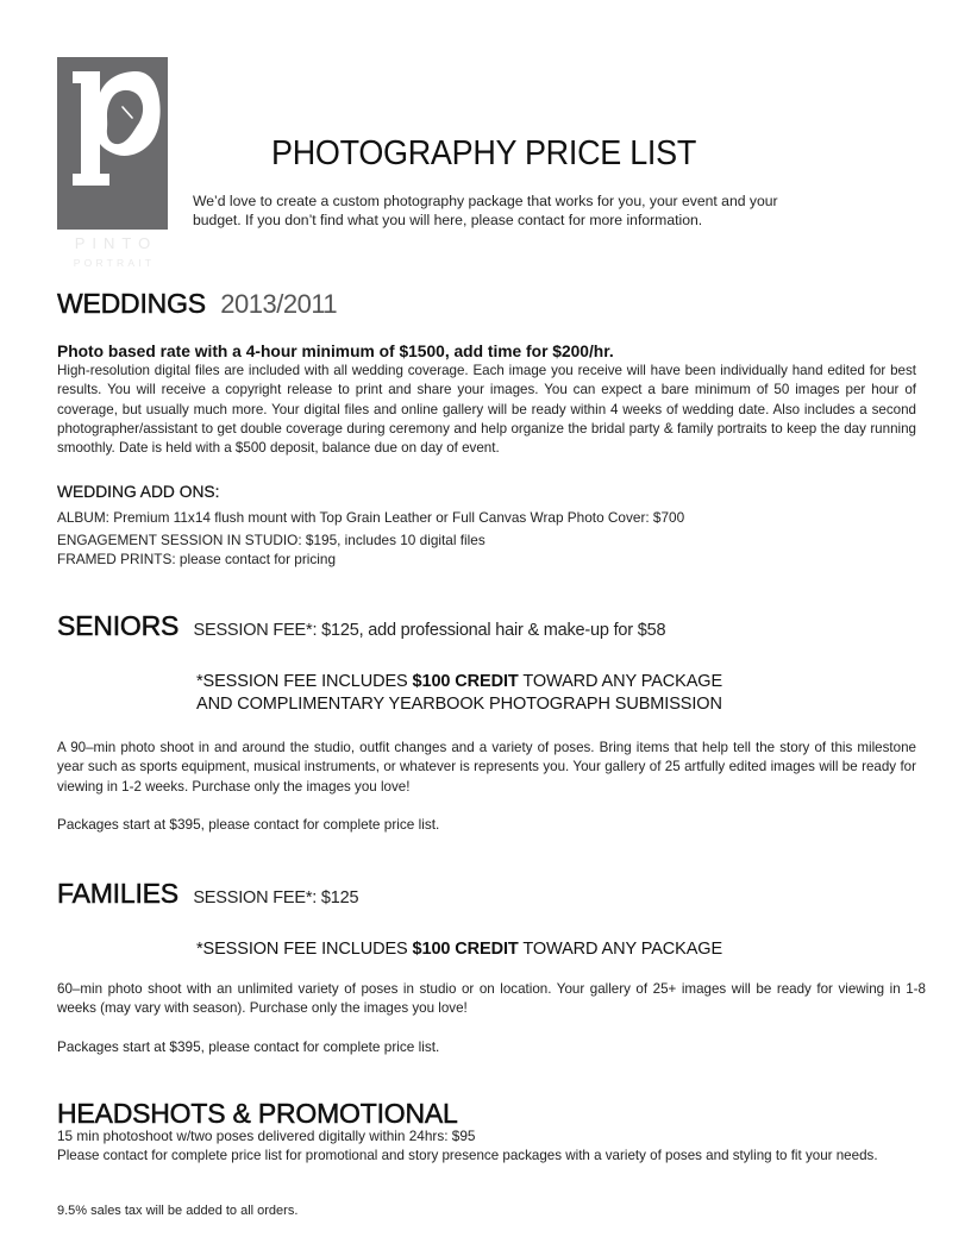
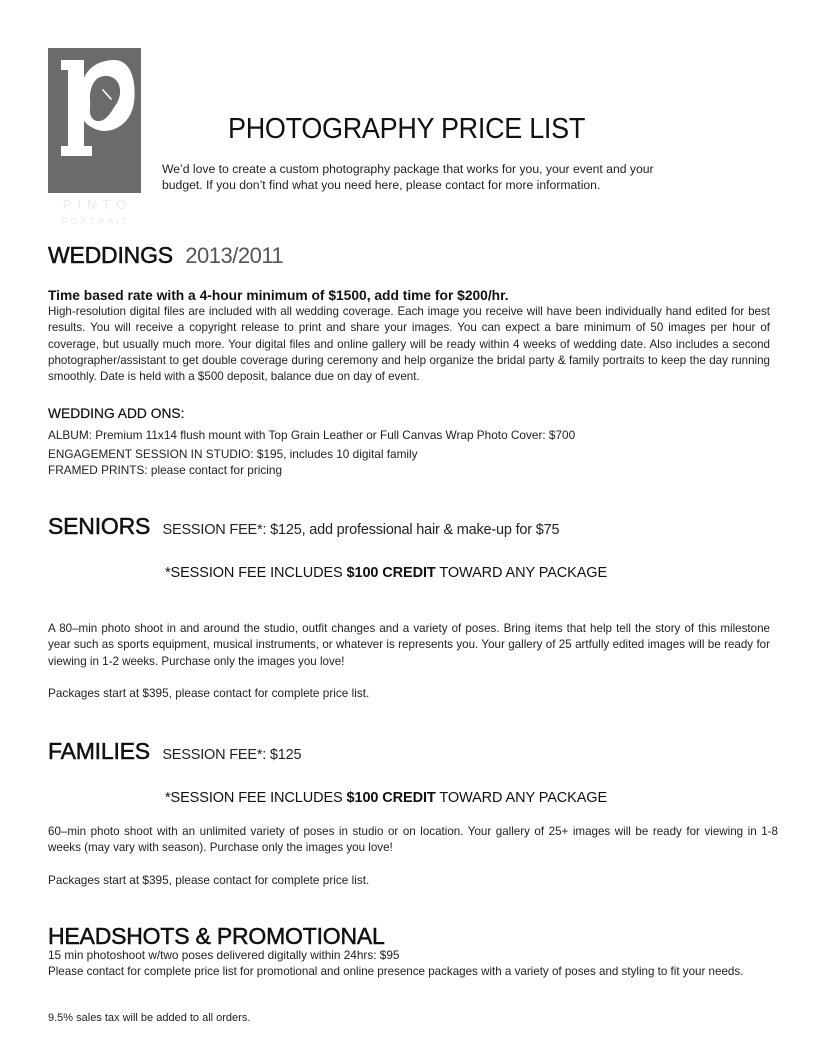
  PHOTOGRAPHY PRICE LIST
  We’d love to create a custom photography package that works for you, your event and your
- budget. If you don’t find what you will here, please contact for more information.
+ budget. If you don’t find what you need here, please contact for more information.
  WEDDINGS 2013/2011
- Photo based rate with a 4-hour minimum of $1500, add time for $200/hr.
+ Time based rate with a 4-hour minimum of $1500, add time for $200/hr.
  High-resolution digital files are included with all wedding coverage. Each image you receive will have been individually hand edited for best results. You will receive a copyright release to print and share your images. You can expect a bare minimum of 50 images per hour of coverage, but usually much more. Your digital files and online gallery will be ready within 4 weeks of wedding date. Also includes a second photographer/assistant to get double coverage during ceremony and help organize the bridal party & family portraits to keep the day running smoothly. Date is held with a $500 deposit, balance due on day of event.
  WEDDING ADD ONS:
  ALBUM: Premium 11x14 flush mount with Top Grain Leather or Full Canvas Wrap Photo Cover: $700
- ENGAGEMENT SESSION IN STUDIO: $195, includes 10 digital files
+ ENGAGEMENT SESSION IN STUDIO: $195, includes 10 digital family
  FRAMED PRINTS: please contact for pricing
- SENIORS SESSION FEE*: $125, add professional hair & make-up for $58
+ SENIORS SESSION FEE*: $125, add professional hair & make-up for $75
  *SESSION FEE INCLUDES $100 CREDIT TOWARD ANY PACKAGE
- AND COMPLIMENTARY YEARBOOK PHOTOGRAPH SUBMISSION
- A 90–min photo shoot in and around the studio, outfit changes and a variety of poses. Bring items that help tell the story of this milestone year such as sports equipment, musical instruments, or whatever is represents you. Your gallery of 25 artfully edited images will be ready for viewing in 1-2 weeks. Purchase only the images you love!
+ A 80–min photo shoot in and around the studio, outfit changes and a variety of poses. Bring items that help tell the story of this milestone year such as sports equipment, musical instruments, or whatever is represents you. Your gallery of 25 artfully edited images will be ready for viewing in 1-2 weeks. Purchase only the images you love!
  Packages start at $395, please contact for complete price list.
  FAMILIES SESSION FEE*: $125
  *SESSION FEE INCLUDES $100 CREDIT TOWARD ANY PACKAGE
  60–min photo shoot with an unlimited variety of poses in studio or on location. Your gallery of 25+ images will be ready for viewing in 1-8 weeks (may vary with season). Purchase only the images you love!
  Packages start at $395, please contact for complete price list.
  HEADSHOTS & PROMOTIONAL
  15 min photoshoot w/two poses delivered digitally within 24hrs: $95
- Please contact for complete price list for promotional and story presence packages with a variety of poses and styling to fit your needs.
+ Please contact for complete price list for promotional and online presence packages with a variety of poses and styling to fit your needs.
  9.5% sales tax will be added to all orders.
